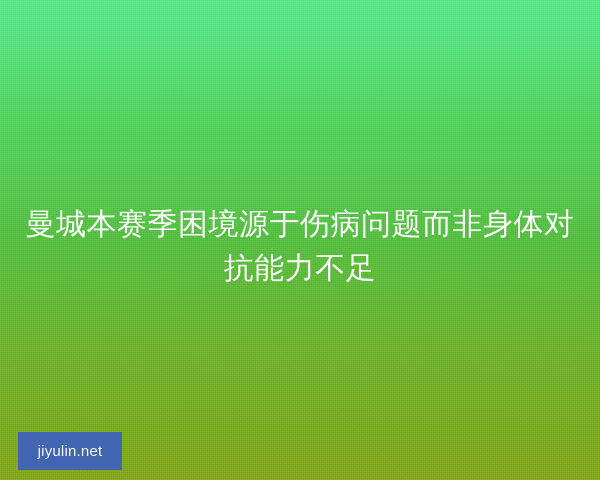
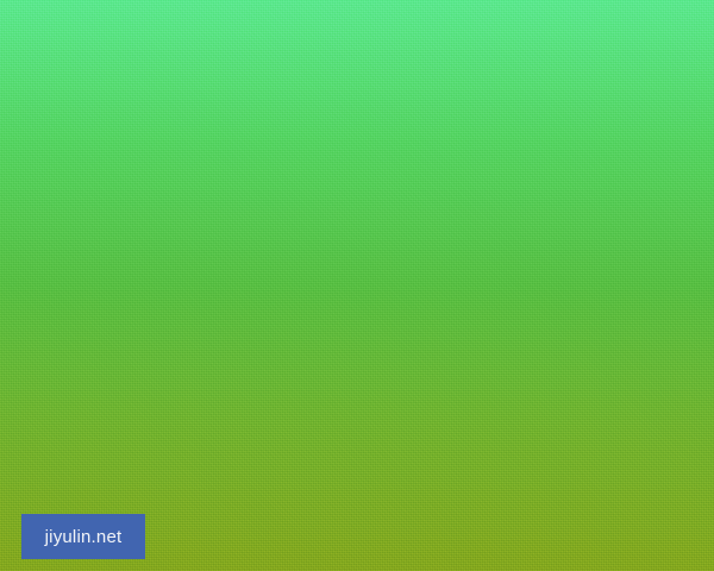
- 曼城本赛季困境源于伤病问题而非身体对抗能力不足
  jiyulin.net
